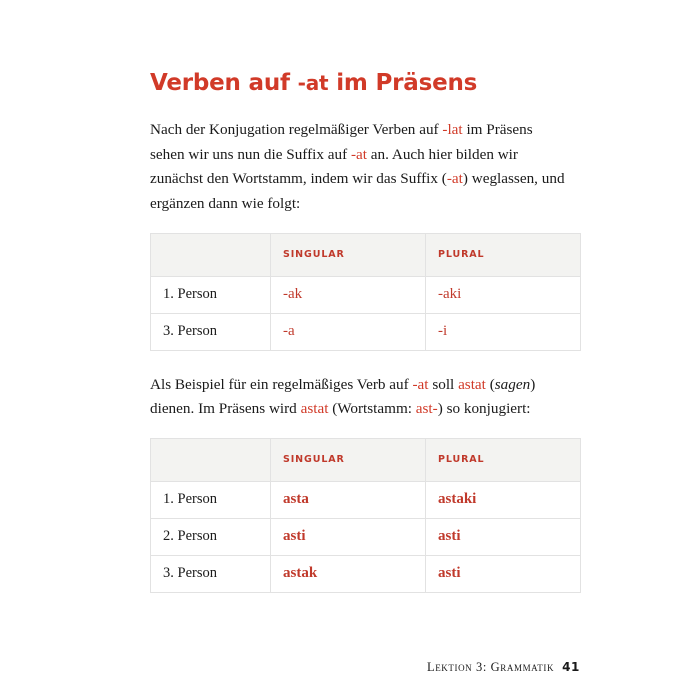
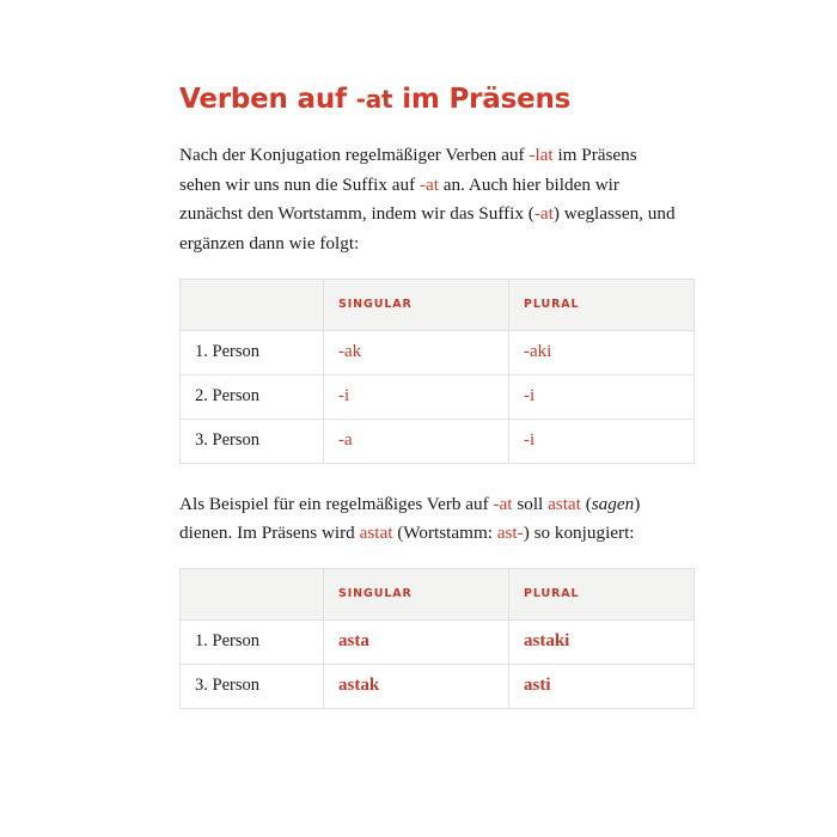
  Verben auf -at im Präsens
  Nach der Konjugation regelmäßiger Verben auf -lat im Präsens sehen wir uns nun die Suffix auf -at an. Auch hier bilden wir zunächst den Wortstamm, indem wir das Suffix (-at) weglassen, und ergänzen dann wie folgt:
  	SINGULAR	PLURAL
  1. Person	-ak	-aki
+ 2. Person	-i	-i
  3. Person	-a	-i
  Als Beispiel für ein regelmäßiges Verb auf -at soll astat (sagen) dienen. Im Präsens wird astat (Wortstamm: ast-) so konjugiert:
  	SINGULAR	PLURAL
  1. Person	asta	astaki
- 2. Person	asti	asti
  3. Person	astak	asti
- Lektion 3: Grammatik 41
